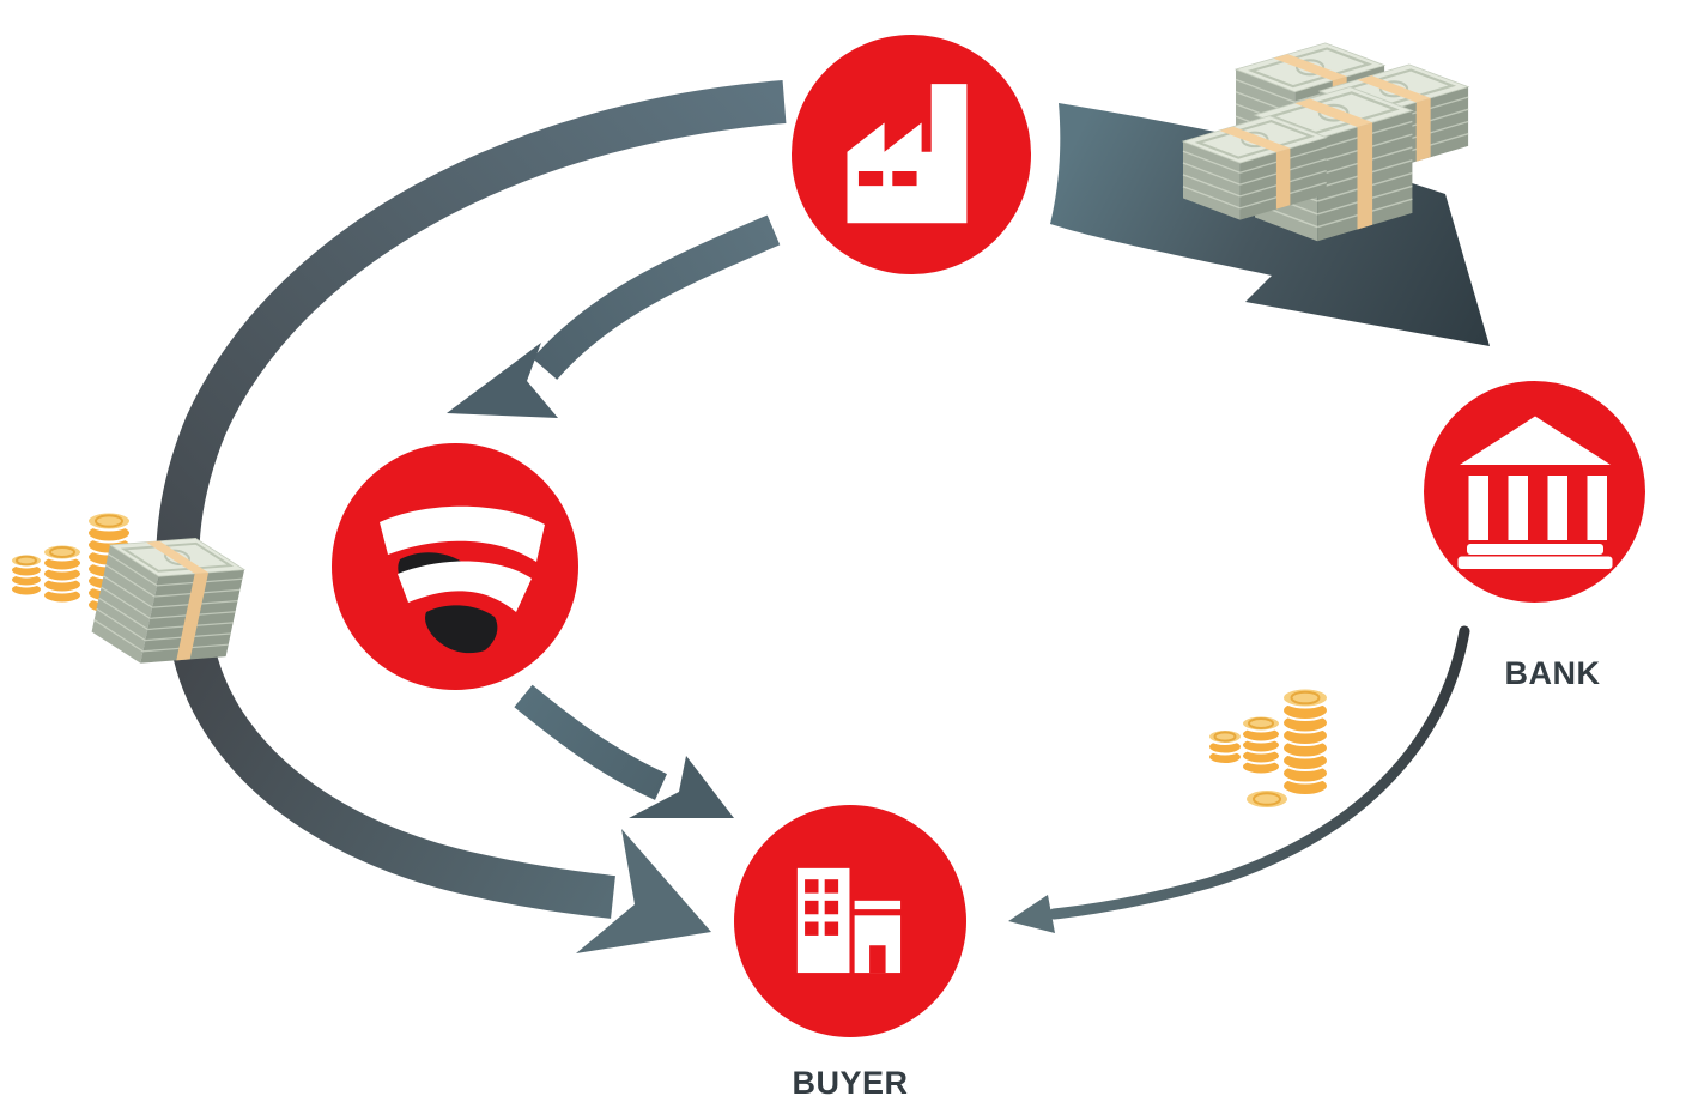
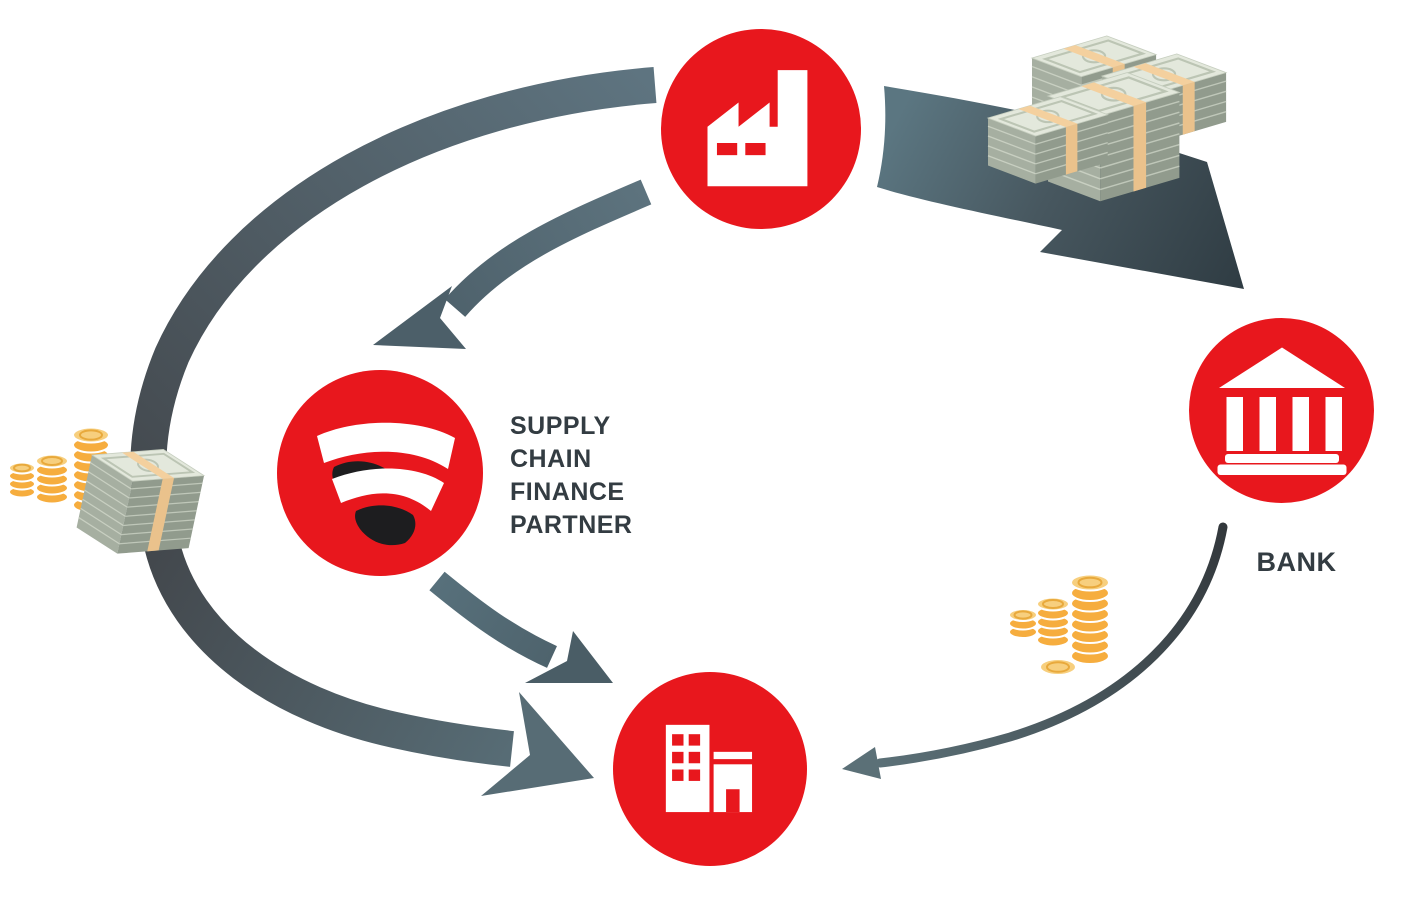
+ SUPPLY
+ CHAIN
+ FINANCE
+ PARTNER
  BANK
- BUYER
